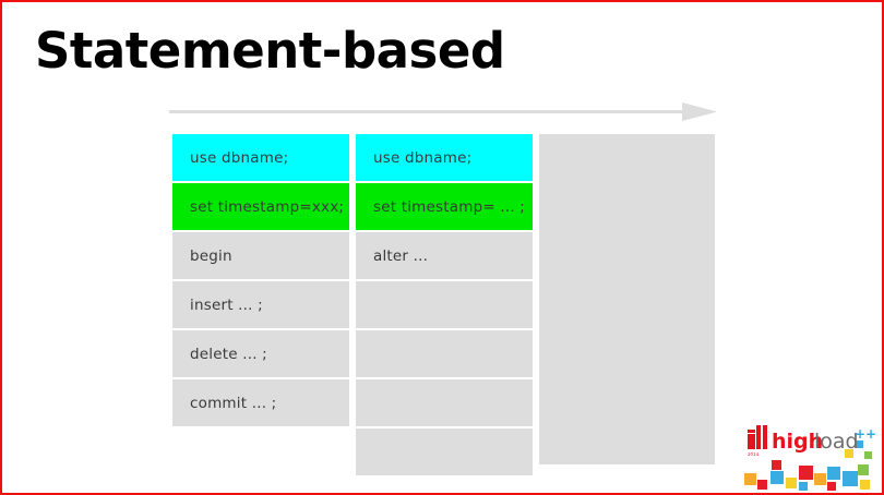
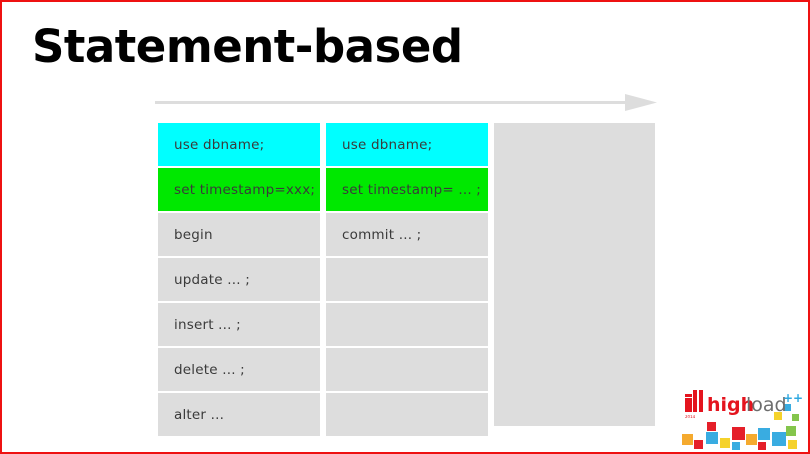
  Statement-based
  use dbname;
  set timestamp=xxx;
  begin
+ update ... ;
  insert ... ;
  delete ... ;
- commit ... ;
+ alter ...
  use dbname;
  set timestamp= ... ;
- alter ...
+ commit ... ;
  high
  load
  ++
